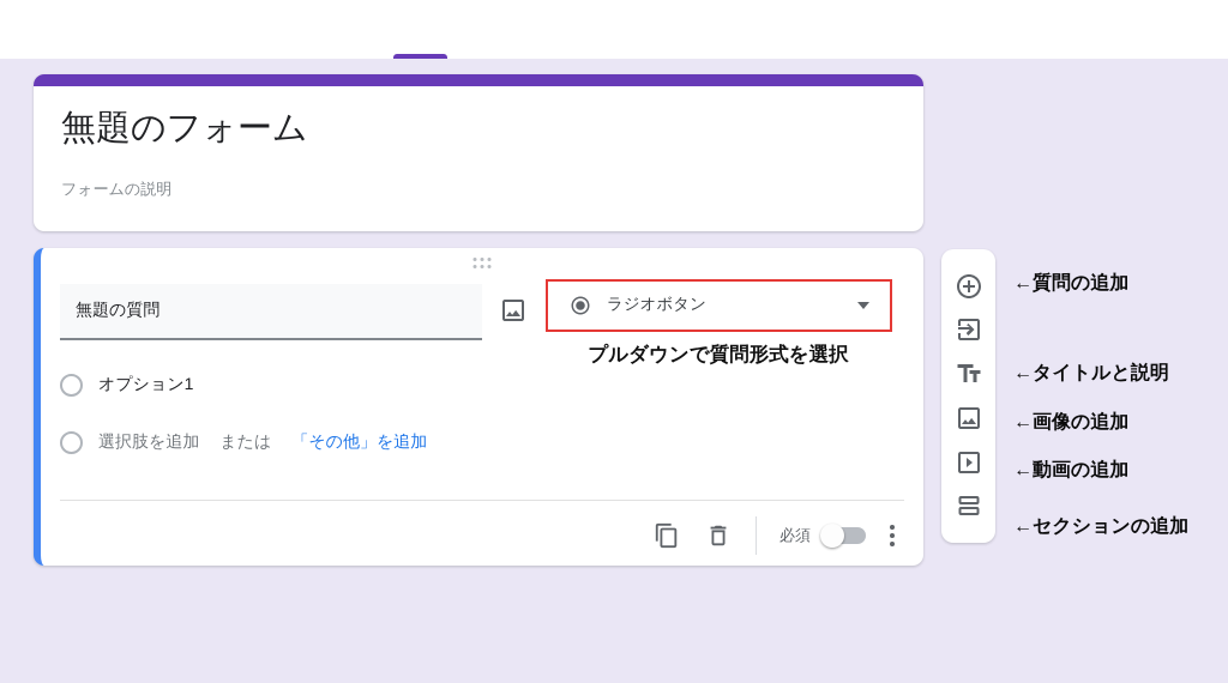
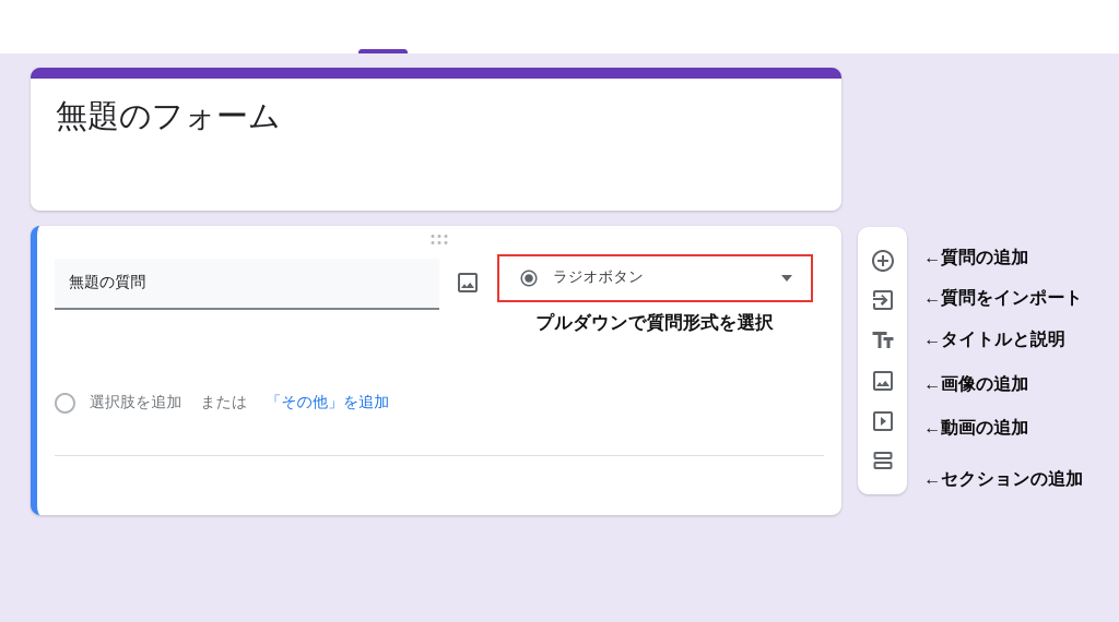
  無題のフォーム
- フォームの説明
  無題の質問
  ラジオボタン
  プルダウンで質問形式を選択
- オプション1
  選択肢を追加
  または
  「その他」を追加
- 必須
  ←質問の追加
+ ←質問をインポート
  ←タイトルと説明
  ←画像の追加
  ←動画の追加
  ←セクションの追加
